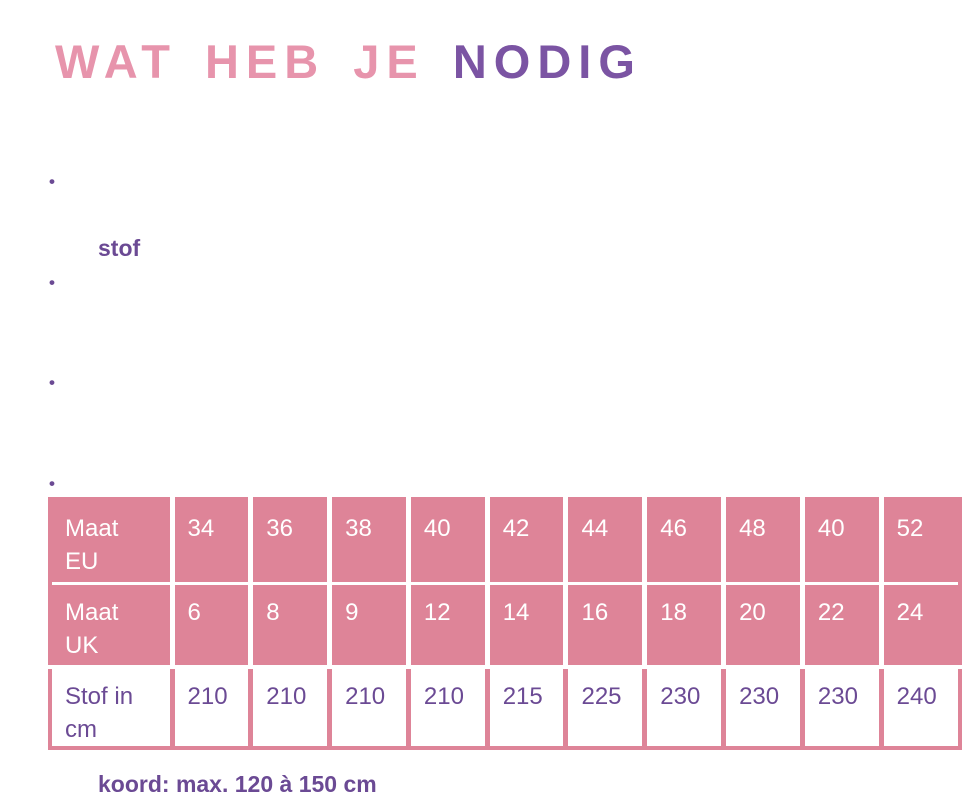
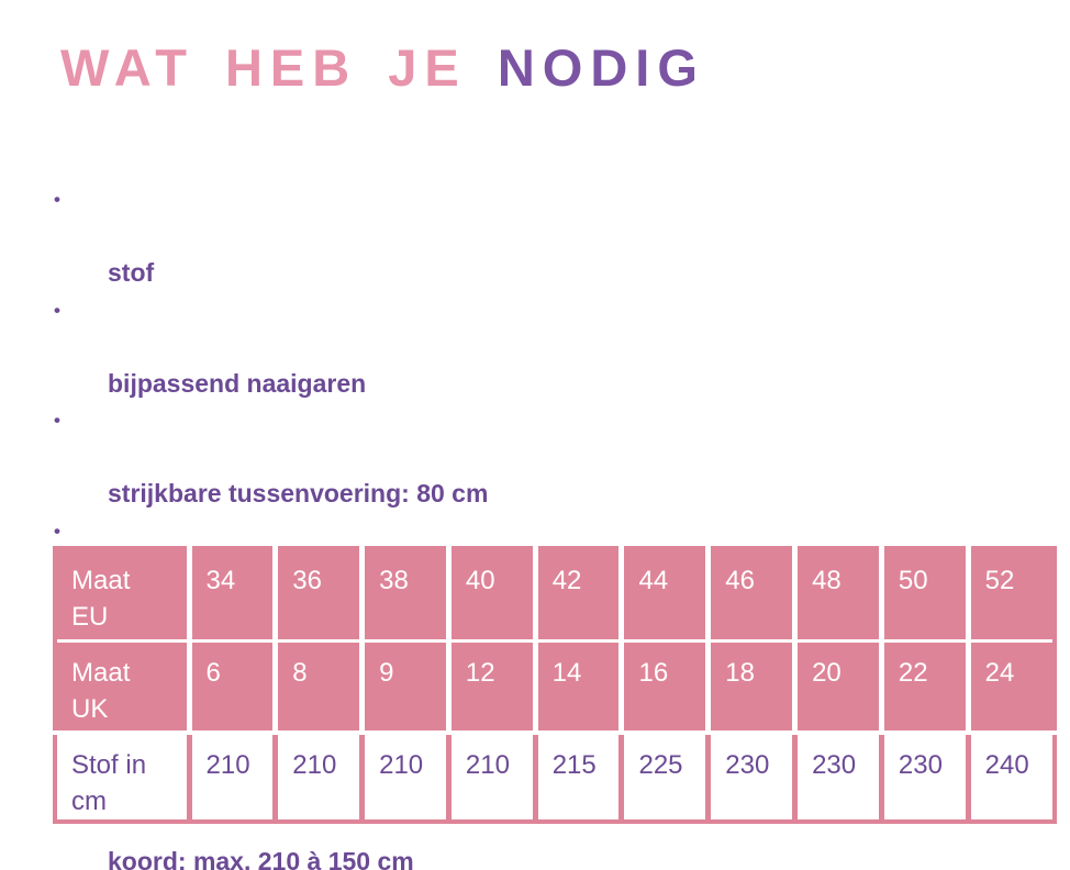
  WAT HEB JE NODIG
  •
  stof
  •
+ bijpassend naaigaren
  •
+ strijkbare tussenvoering: 80 cm
  •
- koord: max. 120 à 150 cm
+ koord: max. 210 à 150 cm
- Maat EU	34	36	38	40	42	44	46	48	40	52
+ Maat EU	34	36	38	40	42	44	46	48	50	52
  Maat UK	6	8	9	12	14	16	18	20	22	24
  Stof in cm	210	210	210	210	215	225	230	230	230	240
